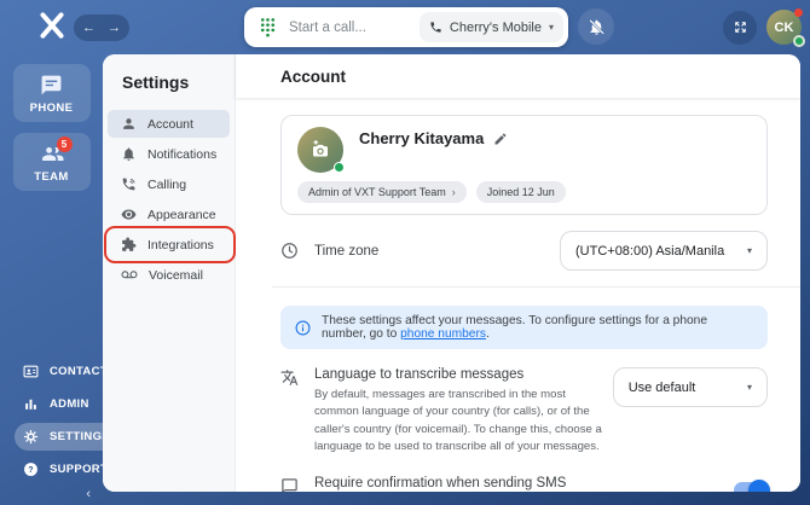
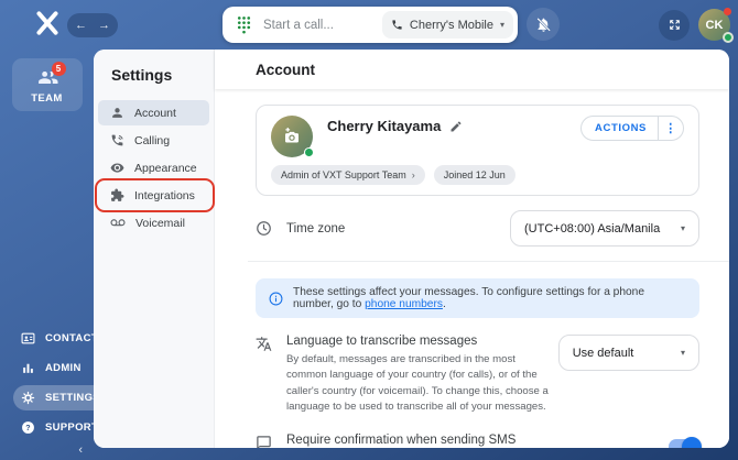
  ←
  →
  Start a call...
  Cherry's Mobile
  ▾
  CK
- PHONE
  TEAM
  5
  CONTAC
  ADMIN
  SETTING
  SUPPOR
  ‹
  Settings
  Account
- Notifications
  Calling
  Appearance
  Integrations
  Voicemail
  Account
  Cherry Kitayama
+ ACTIONS
+ ⋮
  Admin of VXT Support Team
  ›
  Joined 12 Jun
  Time zone
  (UTC+08:00) Asia/Manila
  ▾
  These settings affect your messages. To configure settings for a phone number, go to phone numbers.
  Language to transcribe messages
  By default, messages are transcribed in the most common language of your country (for calls), or of the caller's country (for voicemail). To change this, choose a language to be used to transcribe all of your messages.
  Use default
  ▾
  Require confirmation when sending SMS
